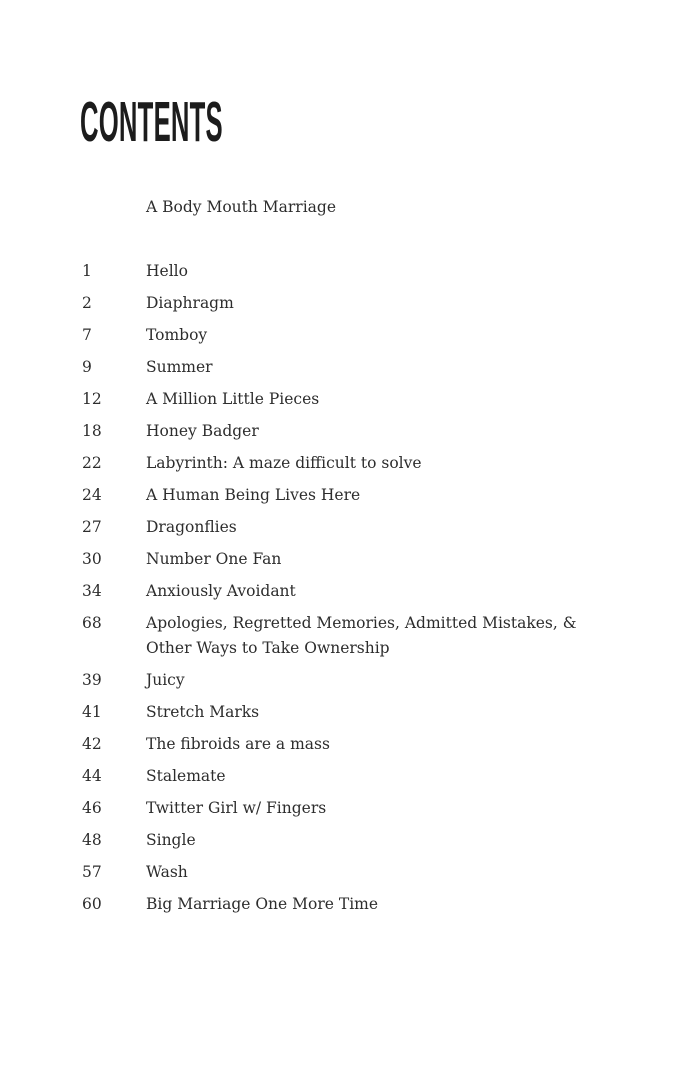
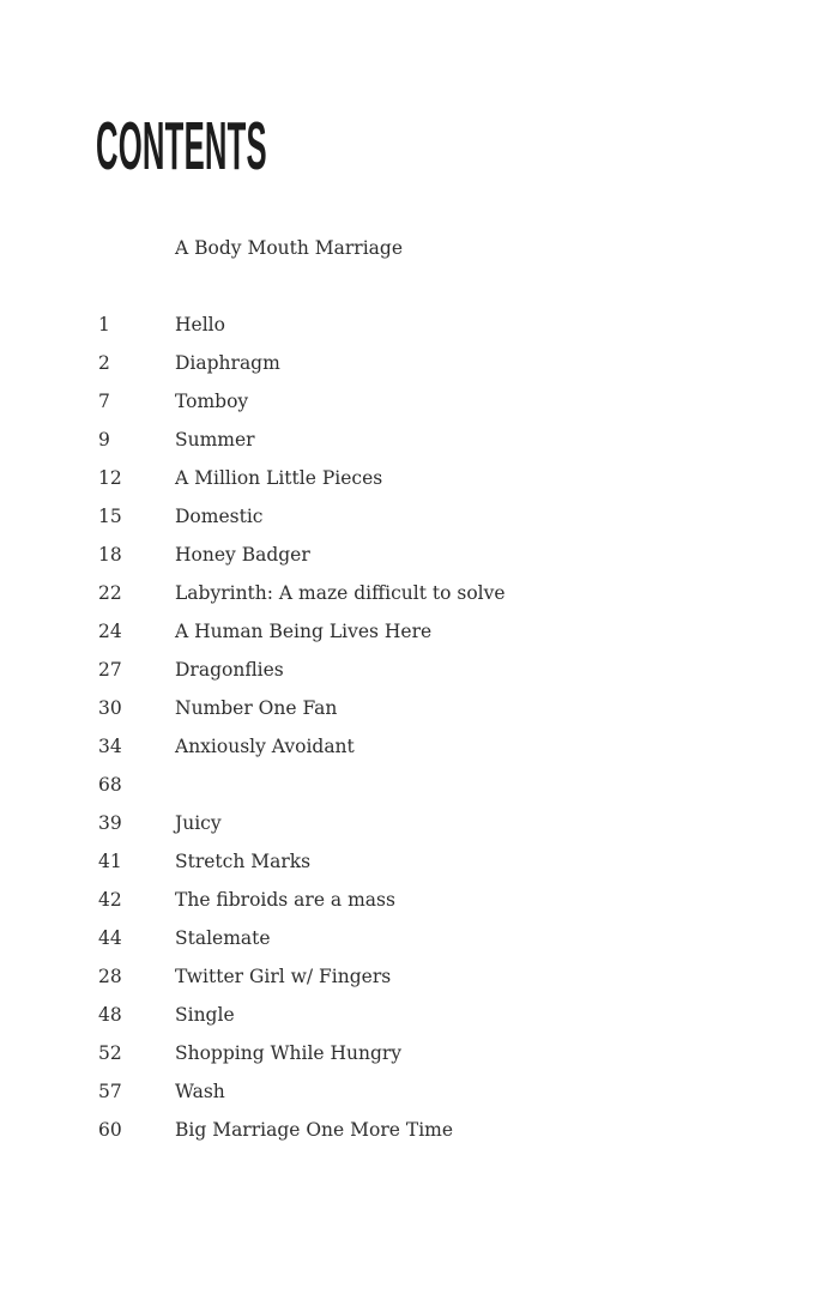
  CONTENTS
  A Body Mouth Marriage
  1
  Hello
  2
  Diaphragm
  7
  Tomboy
  9
  Summer
  12
  A Million Little Pieces
+ 15
+ Domestic
  18
  Honey Badger
  22
  Labyrinth: A maze difficult to solve
  24
  A Human Being Lives Here
  27
  Dragonflies
  30
  Number One Fan
  34
  Anxiously Avoidant
  68
- Apologies, Regretted Memories, Admitted Mistakes, & Other Ways to Take Ownership
  39
  Juicy
  41
  Stretch Marks
  42
  The fibroids are a mass
  44
  Stalemate
- 46
+ 28
  Twitter Girl w/ Fingers
  48
  Single
+ 52
+ Shopping While Hungry
  57
  Wash
  60
  Big Marriage One More Time
